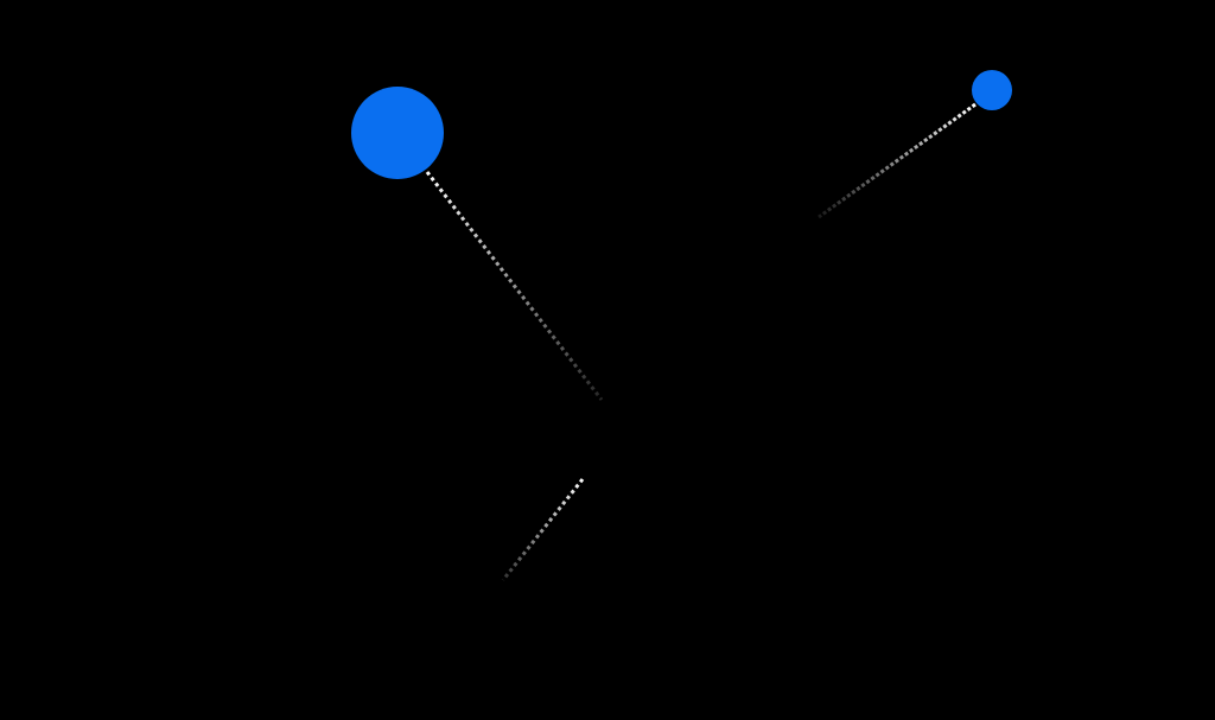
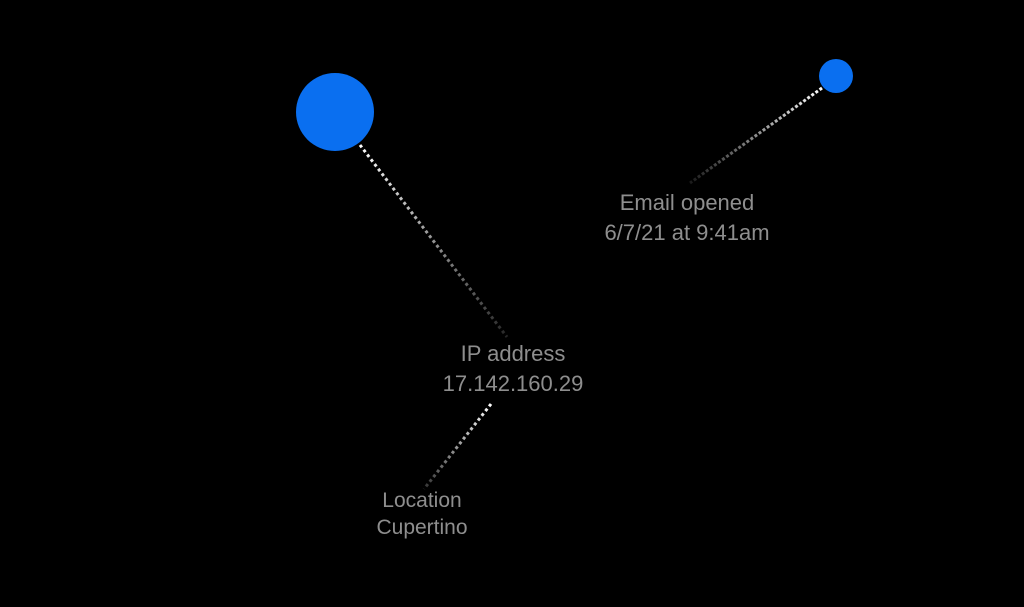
+ Email opened
+ 6/7/21 at 9:41am
+ IP address
+ 17.142.160.29
+ Location
+ Cupertino
